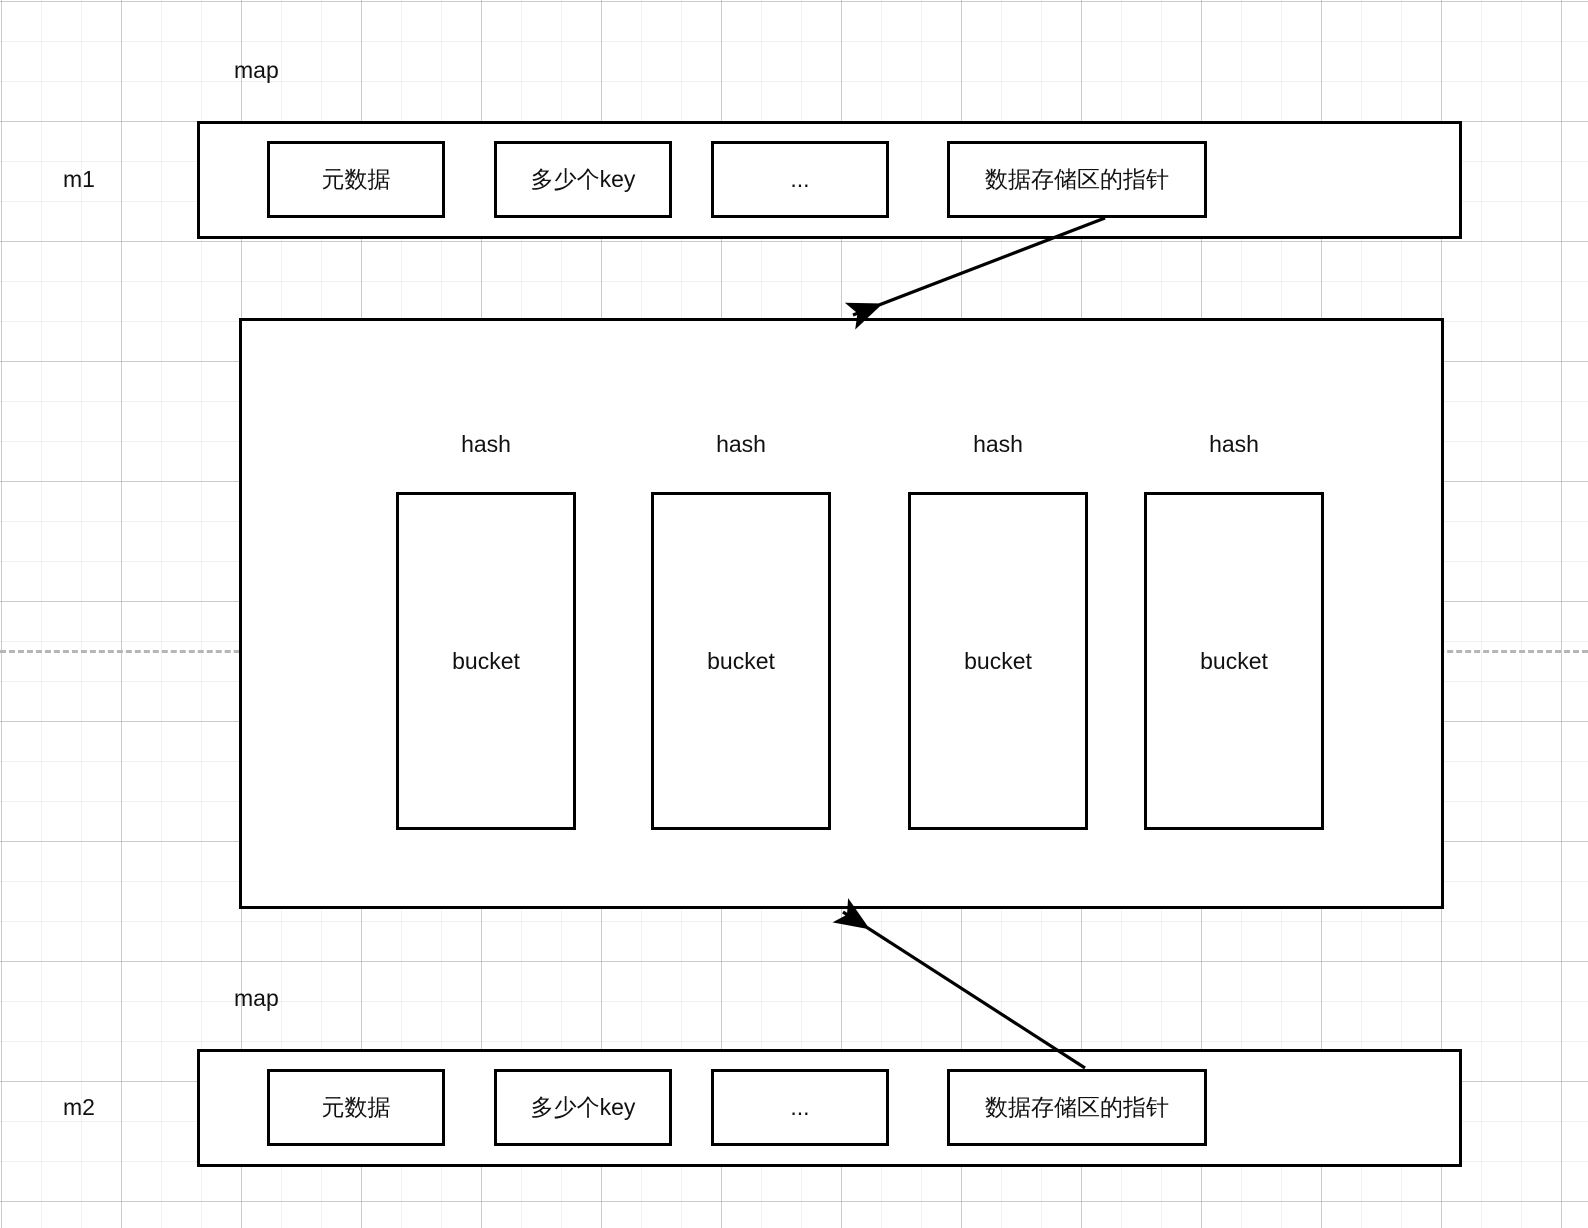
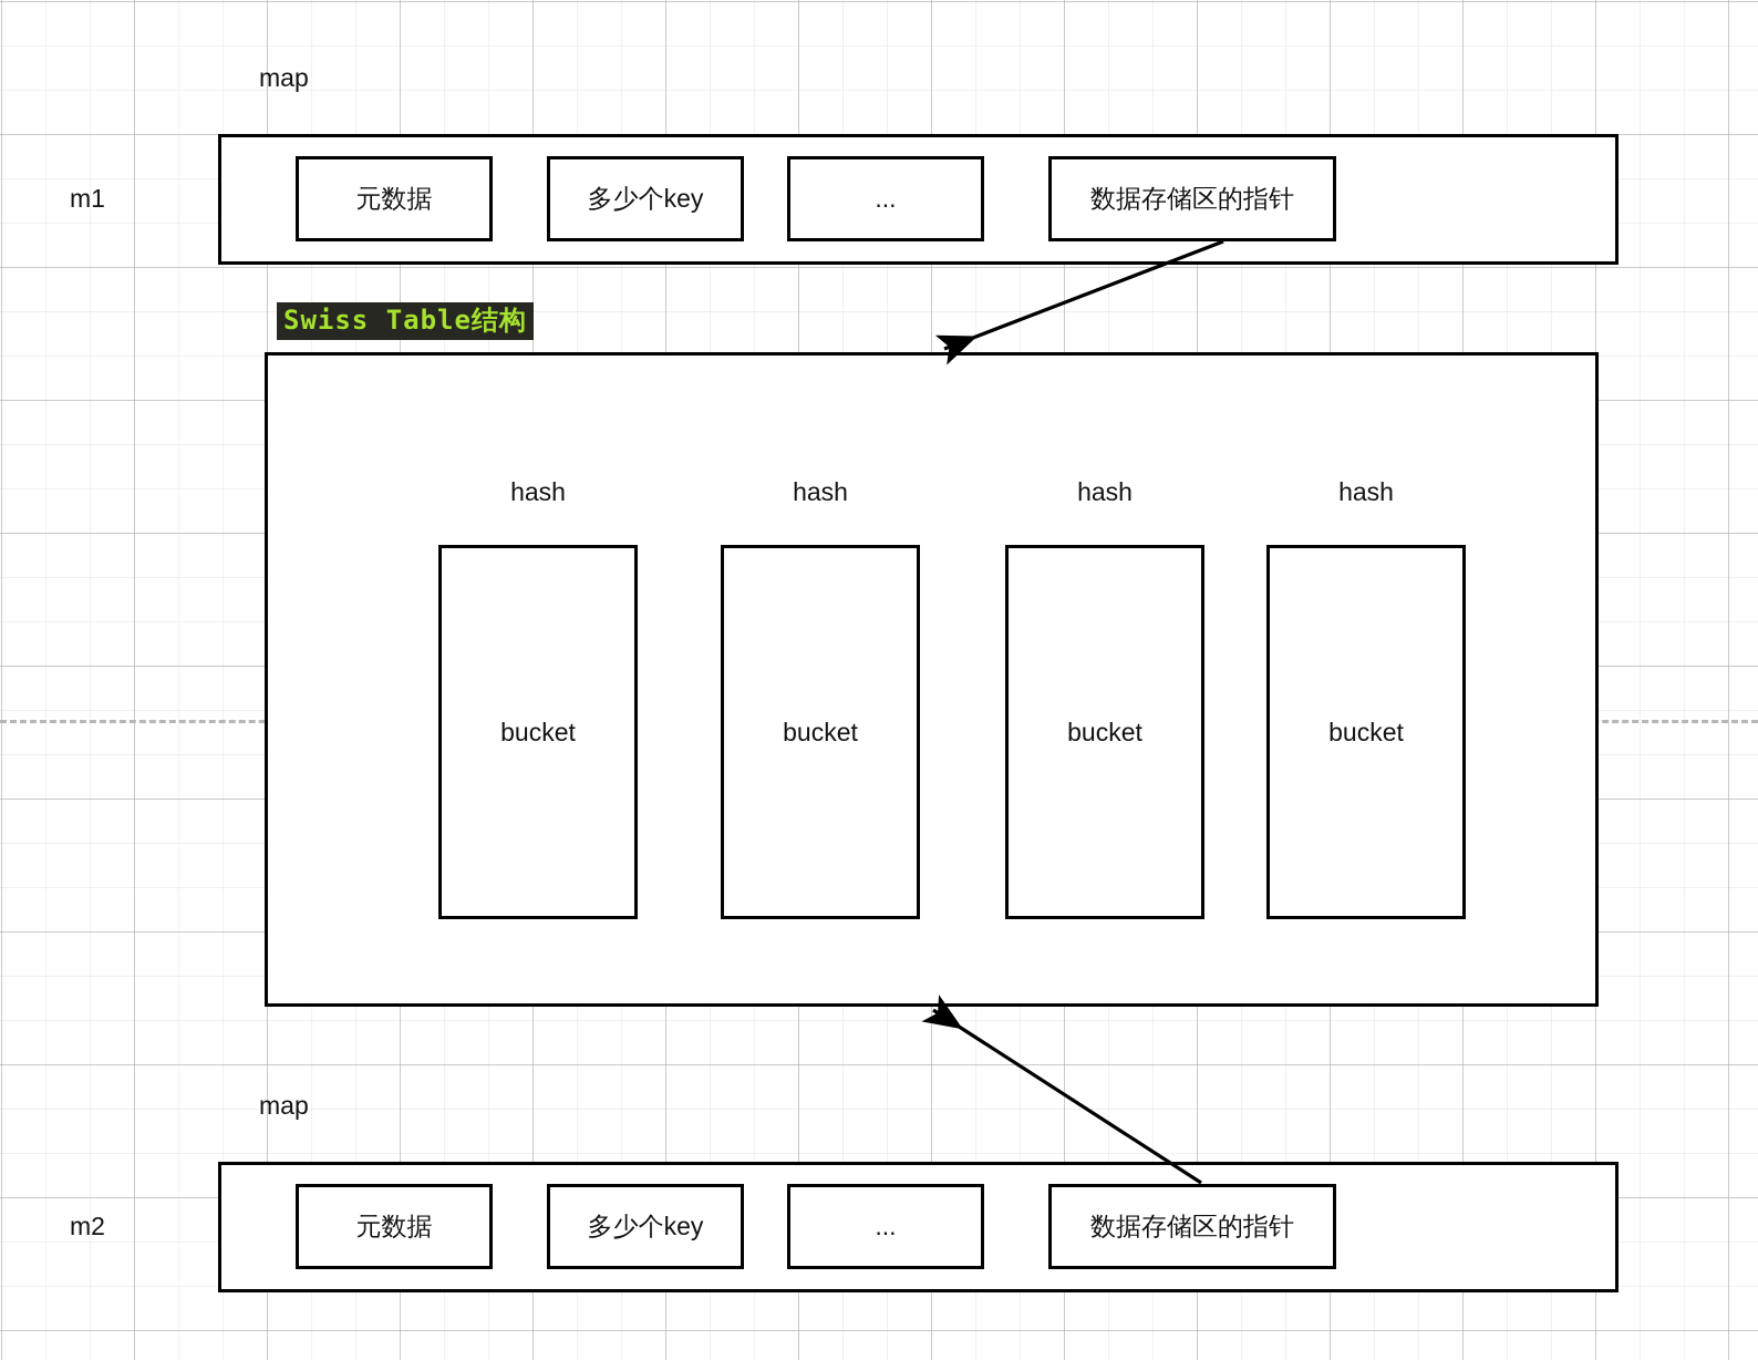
  m1
  map
  元数据
  多少个key
  ...
  数据存储区的指针
+ Swiss Table结构
  hash
  hash
  hash
  hash
  bucket
  bucket
  bucket
  bucket
  m2
  map
  元数据
  多少个key
  ...
  数据存储区的指针
